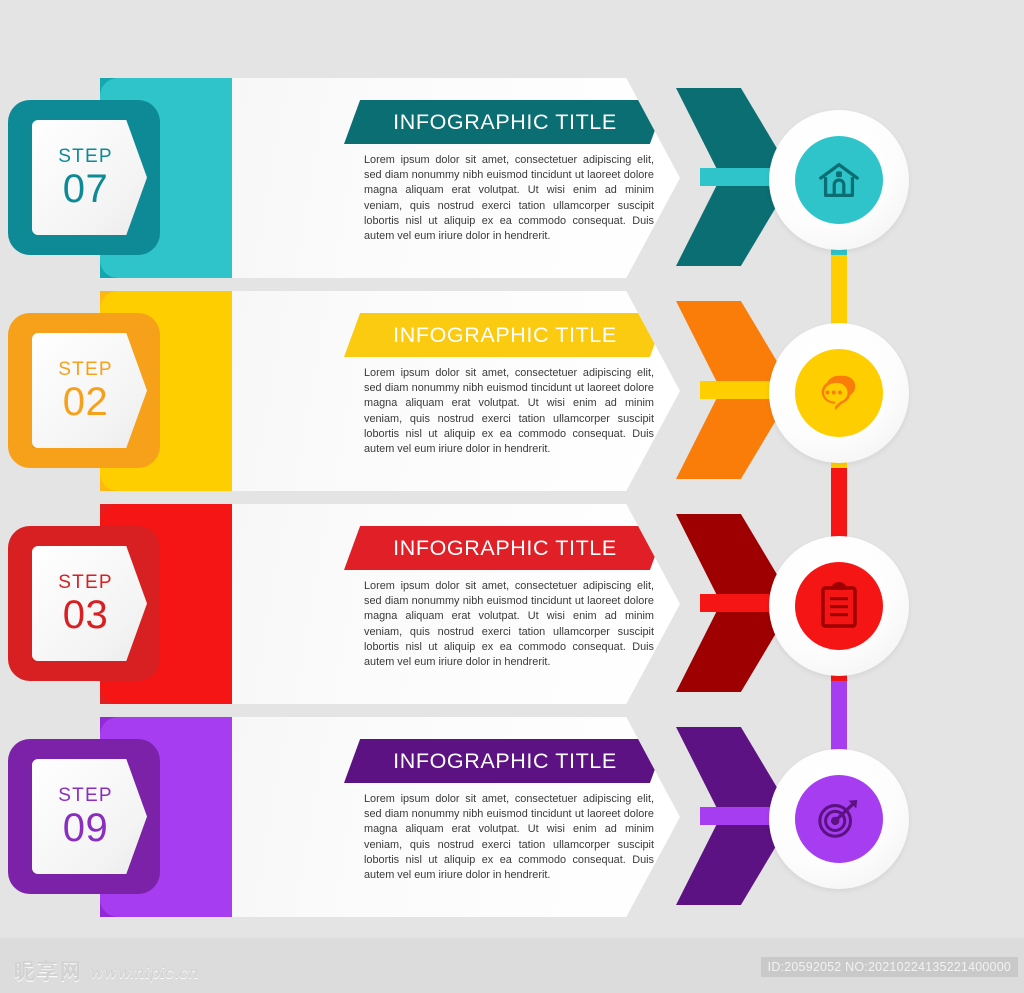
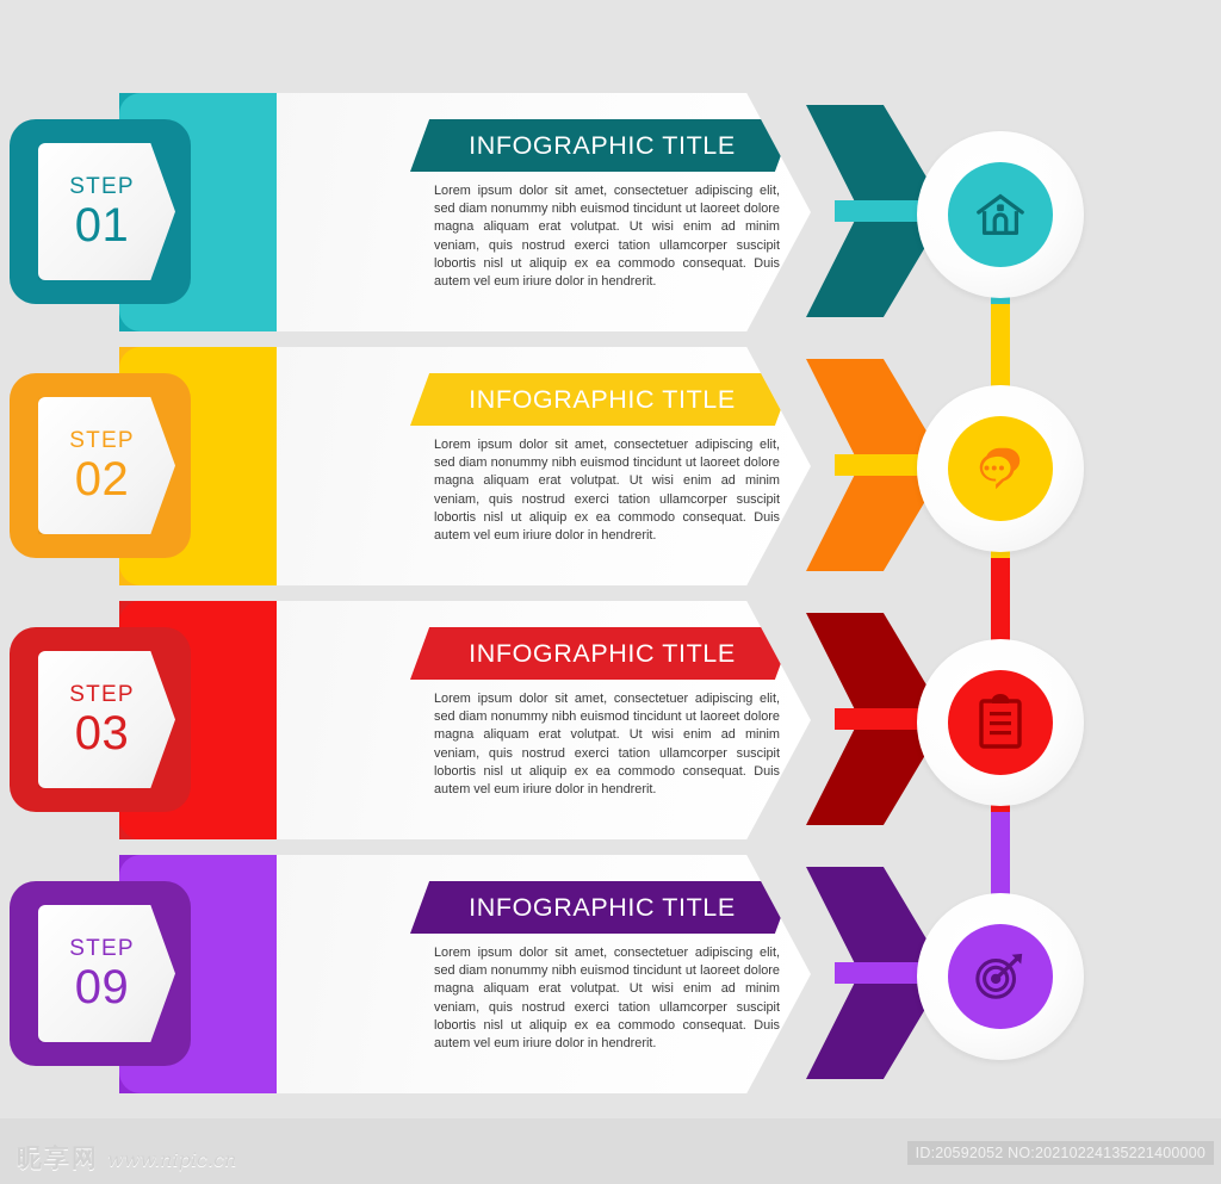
  INFOGRAPHIC TITLE
  Lorem ipsum dolor sit amet, consectetuer adipiscing elit, sed diam nonummy nibh euismod tincidunt ut laoreet dolore magna aliquam erat volutpat. Ut wisi enim ad minim veniam, quis nostrud exerci tation ullamcorper suscipit lobortis nisl ut aliquip ex ea commodo consequat. Duis autem vel eum iriure dolor in hendrerit.
  STEP
- 07
+ 01
  INFOGRAPHIC TITLE
  Lorem ipsum dolor sit amet, consectetuer adipiscing elit, sed diam nonummy nibh euismod tincidunt ut laoreet dolore magna aliquam erat volutpat. Ut wisi enim ad minim veniam, quis nostrud exerci tation ullamcorper suscipit lobortis nisl ut aliquip ex ea commodo consequat. Duis autem vel eum iriure dolor in hendrerit.
  STEP
  02
  INFOGRAPHIC TITLE
  Lorem ipsum dolor sit amet, consectetuer adipiscing elit, sed diam nonummy nibh euismod tincidunt ut laoreet dolore magna aliquam erat volutpat. Ut wisi enim ad minim veniam, quis nostrud exerci tation ullamcorper suscipit lobortis nisl ut aliquip ex ea commodo consequat. Duis autem vel eum iriure dolor in hendrerit.
  STEP
  03
  INFOGRAPHIC TITLE
  Lorem ipsum dolor sit amet, consectetuer adipiscing elit, sed diam nonummy nibh euismod tincidunt ut laoreet dolore magna aliquam erat volutpat. Ut wisi enim ad minim veniam, quis nostrud exerci tation ullamcorper suscipit lobortis nisl ut aliquip ex ea commodo consequat. Duis autem vel eum iriure dolor in hendrerit.
  STEP
  09
  昵享网
  www.nipic.cn
  ID:20592052 NO:20210224135221400000
